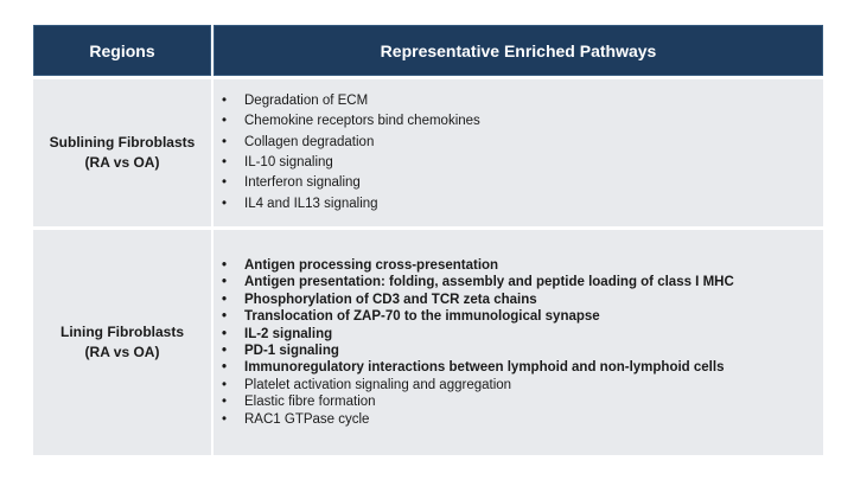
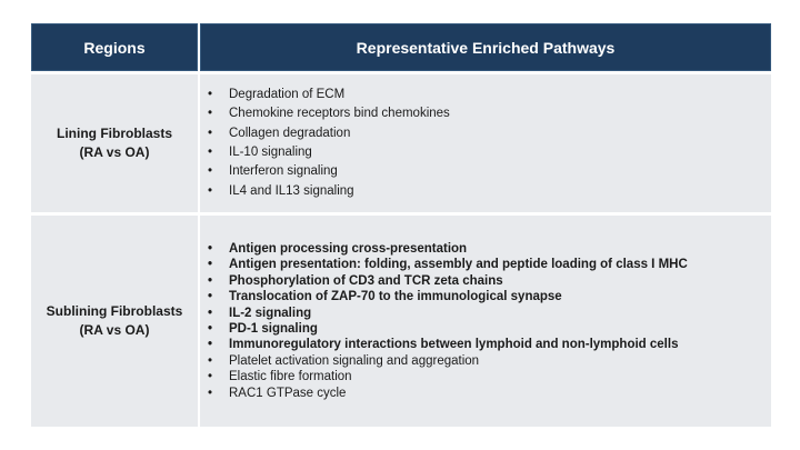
  Regions
  Representative Enriched Pathways
- Sublining Fibroblasts
+ Lining Fibroblasts
  (RA vs OA)
  Degradation of ECM
  Chemokine receptors bind chemokines
  Collagen degradation
  IL-10 signaling
  Interferon signaling
  IL4 and IL13 signaling
- Lining Fibroblasts
+ Sublining Fibroblasts
  (RA vs OA)
  Antigen processing cross-presentation
  Antigen presentation: folding, assembly and peptide loading of class I MHC
  Phosphorylation of CD3 and TCR zeta chains
  Translocation of ZAP-70 to the immunological synapse
  IL-2 signaling
  PD-1 signaling
  Immunoregulatory interactions between lymphoid and non-lymphoid cells
  Platelet activation signaling and aggregation
  Elastic fibre formation
  RAC1 GTPase cycle
